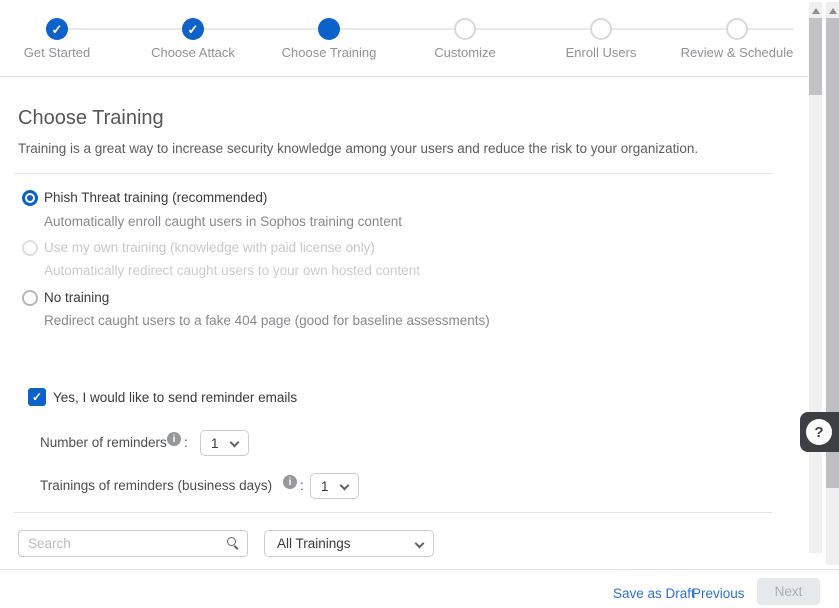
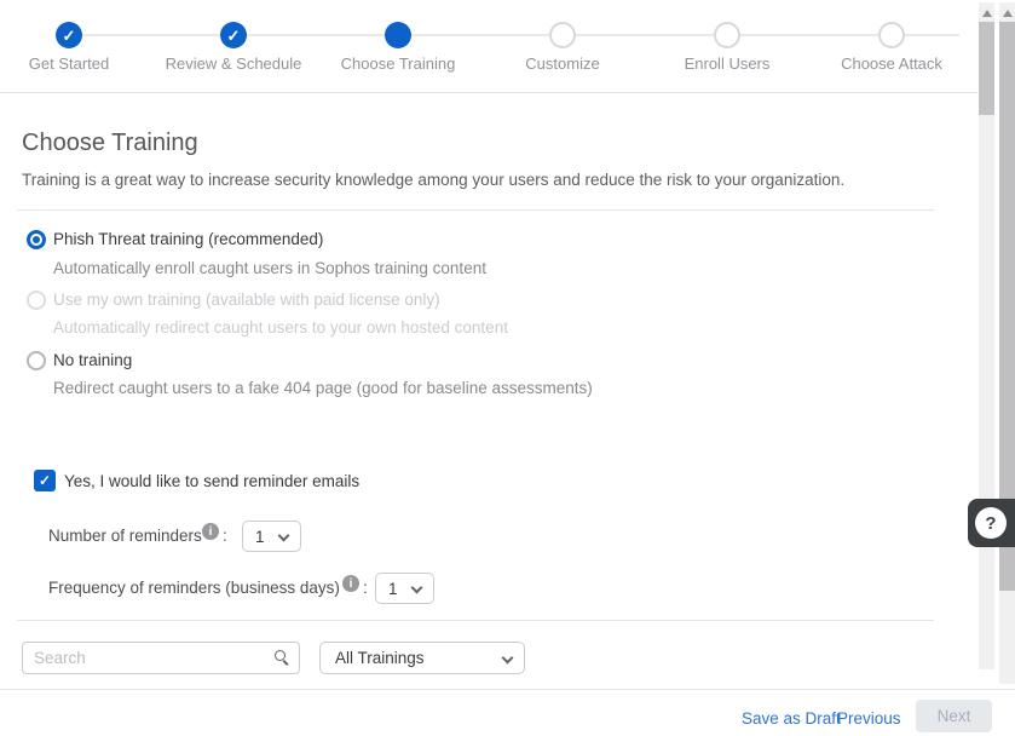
  ✓
  Get Started
  ✓
- Choose Attack
+ Review & Schedule
  Choose Training
  Customize
  Enroll Users
- Review & Schedule
+ Choose Attack
  Choose Training
  Training is a great way to increase security knowledge among your users and reduce the risk to your organization.
  Phish Threat training (recommended)
  Automatically enroll caught users in Sophos training content
- Use my own training (knowledge with paid license only)
+ Use my own training (available with paid license only)
  Automatically redirect caught users to your own hosted content
  No training
  Redirect caught users to a fake 404 page (good for baseline assessments)
  ✓
  Yes, I would like to send reminder emails
  Number of reminders
  i
  :
  1
- Trainings of reminders (business days)
+ Frequency of reminders (business days)
  i
  :
  1
  Search
  All Trainings
  Save as Draft
  Previous
  Next
  ?
